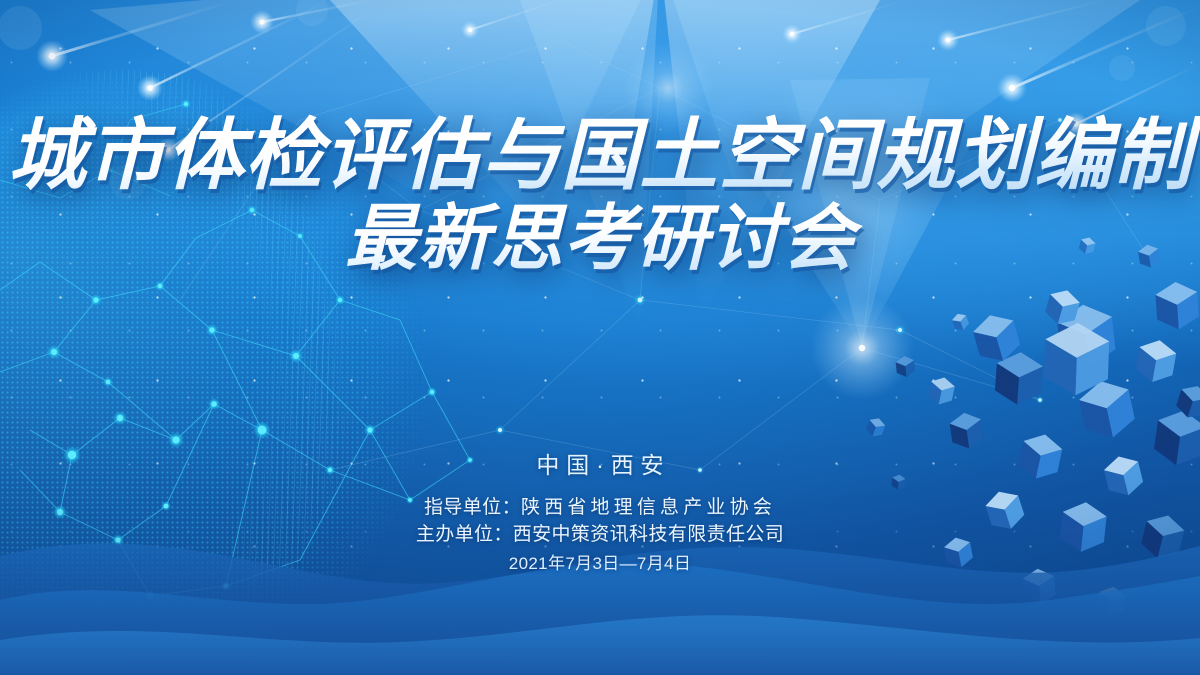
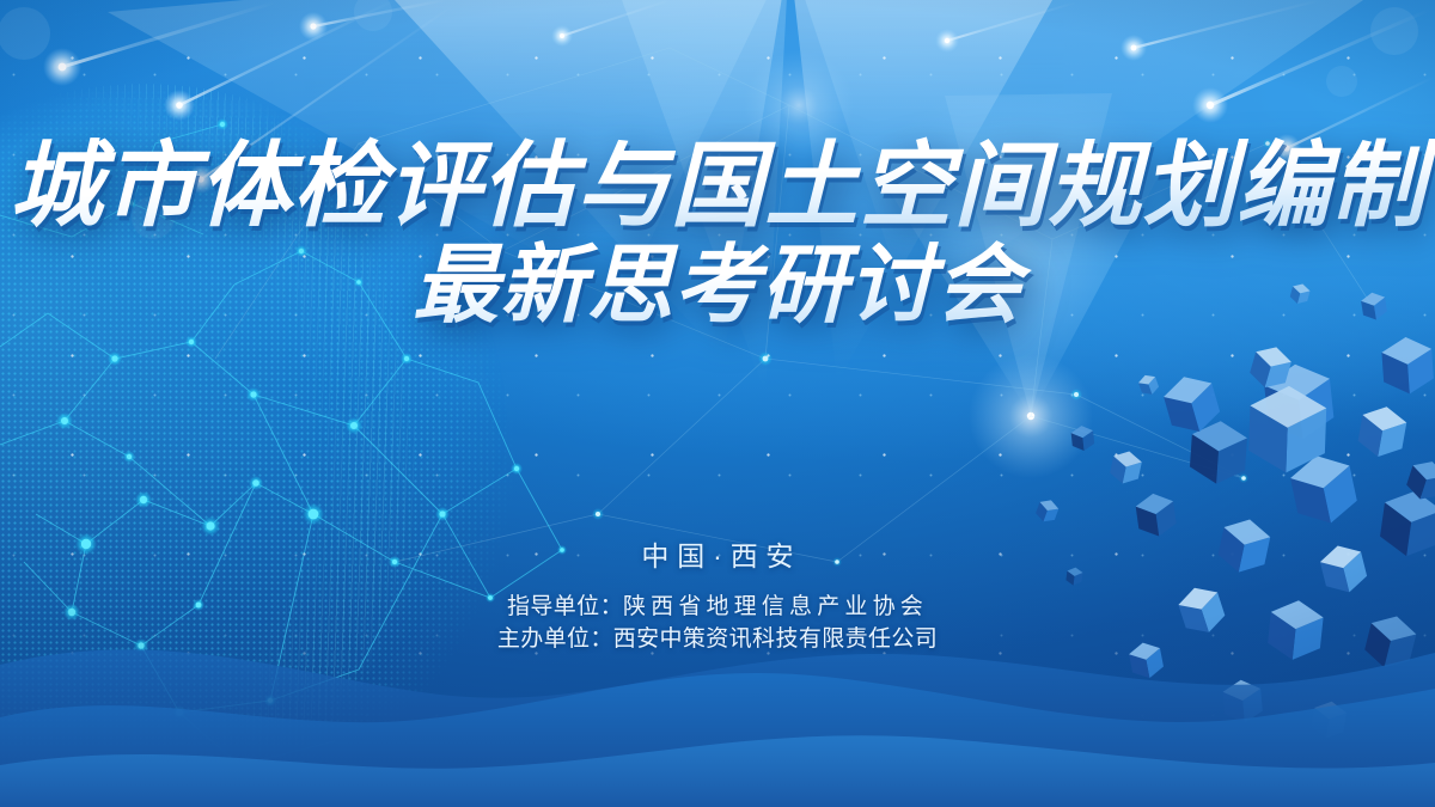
  城市体检评估与国土空间规划编制
  最新思考研讨会
  中国·西安
  指导单位：陕西省地理信息产业协会
  主办单位：西安中策资讯科技有限责任公司
- 2021年7月3日—7月4日
